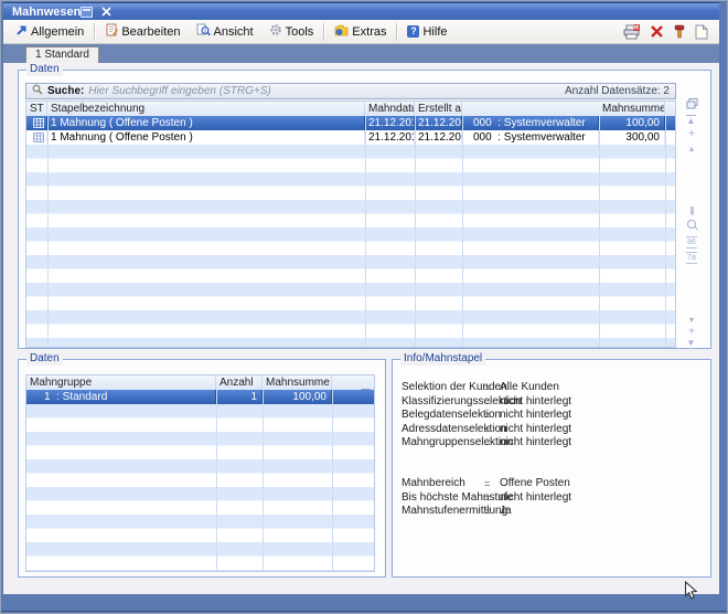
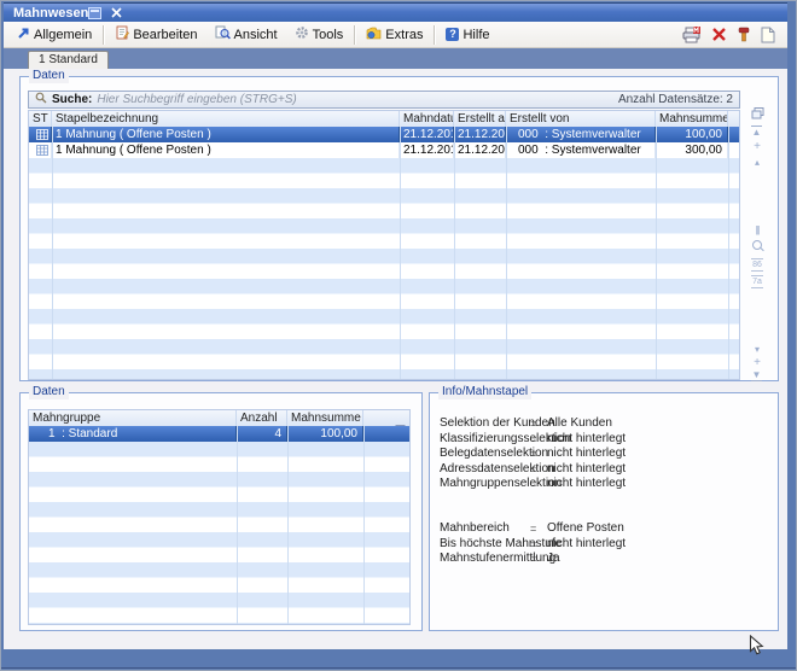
  Mahnwesen
  Allgemein
  Bearbeiten
  Ansicht
  Tools
  Extras
  ?
  Hilfe
  1 Standard
  Daten
  Suche:
  Hier Suchbegriff eingeben (STRG+S)
  Anzahl Datensätze: 2
  ST
  Stapelbezeichnung
  Mahndatu
  Erstellt a
+ Erstellt von
  Mahnsumme
  1 Mahnung ( Offene Posten )
  21.12.20
  21.12.20
  000 : Systemverwalter
  100,00
  1 Mahnung ( Offene Posten )
  21.12.20
  21.12.20
  000 : Systemverwalter
  300,00
  ▲
  +
  ▴
  |||
  ▾
  +
  ▼
  Daten
  Mahngruppe
  Anzahl
  Mahnsumme
  1 : Standard
- 1
+ 4
  100,00
  Info/Mahnstapel
  Selektion der Kunden
  =
  Alle Kunden
  Klassifizierungsselektion
  =
  nicht hinterlegt
  Belegdatenselektion
  =
  nicht hinterlegt
  Adressdatenselektion
  =
  nicht hinterlegt
  Mahngruppenselektion
  =
  nicht hinterlegt
  Mahnbereich
  =
  Offene Posten
  Bis höchste Mahnstufe
  =
  nicht hinterlegt
  Mahnstufenermittlung
  =
  Ja
